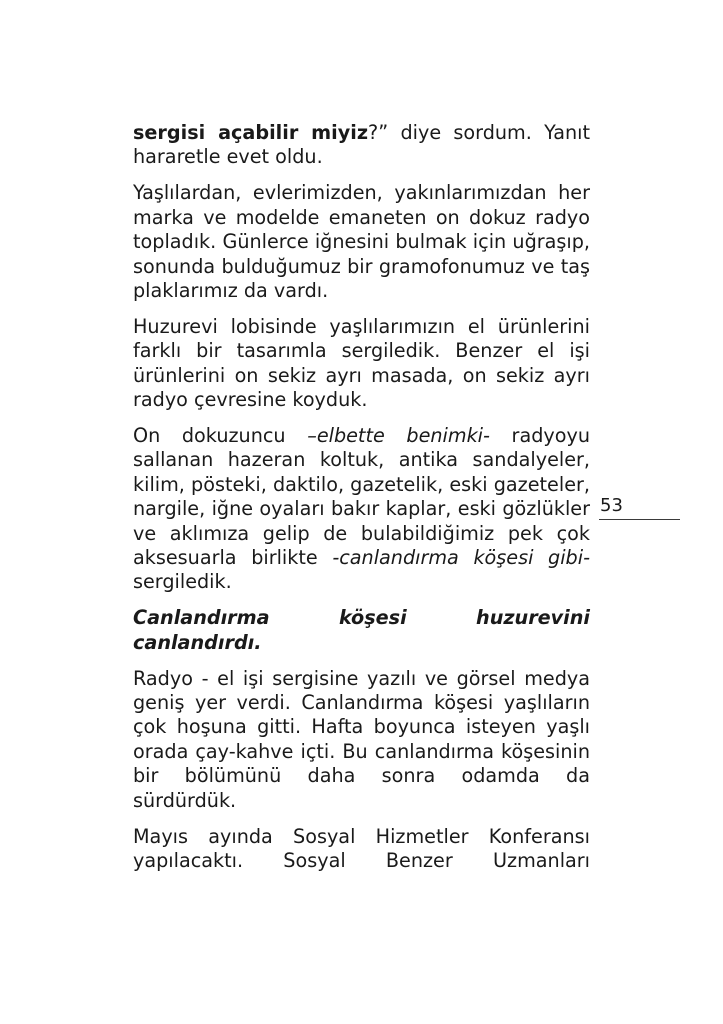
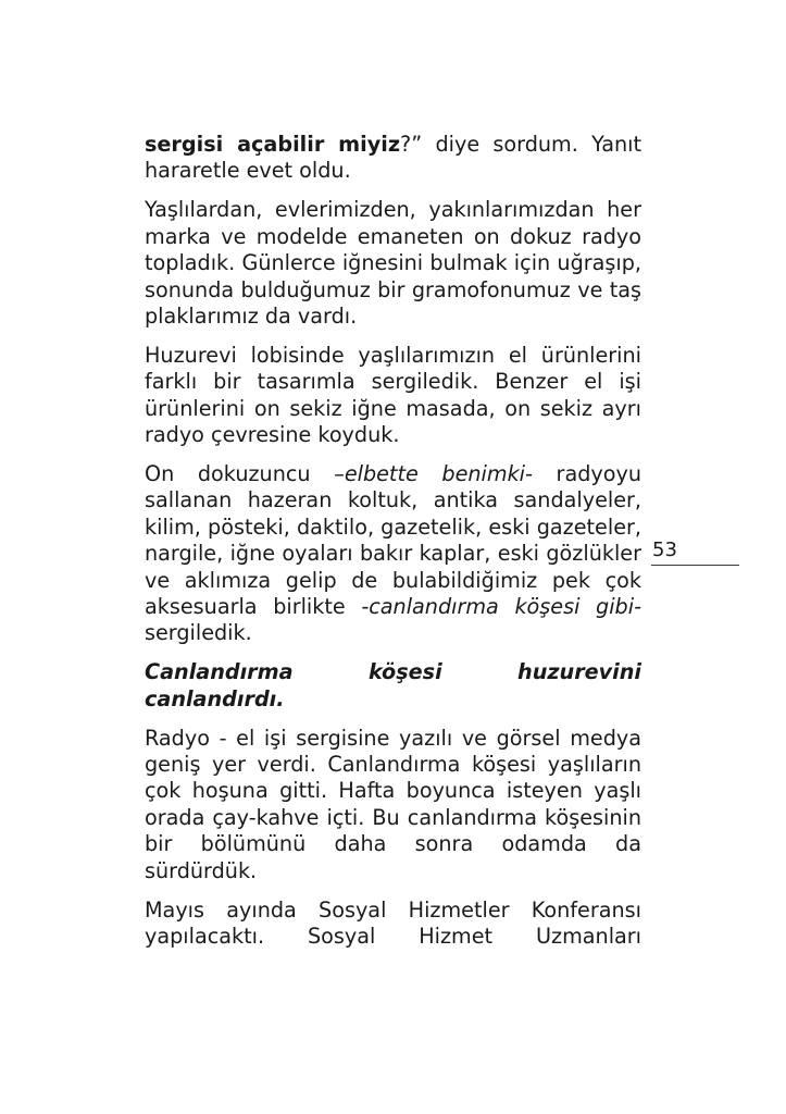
  sergisi açabilir miyiz?” diye sordum. Yanıt hararetle evet oldu.
  Yaşlılardan, evlerimizden, yakınlarımızdan her marka ve modelde emaneten on dokuz radyo topladık. Günlerce iğnesini bulmak için uğraşıp, sonunda bulduğumuz bir gramofonumuz ve taş plaklarımız da vardı.
- Huzurevi lobisinde yaşlılarımızın el ürünlerini farklı bir tasarımla sergiledik. Benzer el işi ürünlerini on sekiz ayrı masada, on sekiz ayrı radyo çevresine koyduk.
+ Huzurevi lobisinde yaşlılarımızın el ürünlerini farklı bir tasarımla sergiledik. Benzer el işi ürünlerini on sekiz iğne masada, on sekiz ayrı radyo çevresine koyduk.
  On dokuzuncu –elbette benimki- radyoyu sallanan hazeran koltuk, antika sandalyeler, kilim, pösteki, daktilo, gazetelik, eski gazeteler, nargile, iğne oyaları bakır kaplar, eski gözlükler ve aklımıza gelip de bulabildiğimiz pek çok aksesuarla birlikte -canlandırma köşesi gibi- sergiledik.
  Canlandırma köşesi huzurevini canlandırdı.
  Radyo - el işi sergisine yazılı ve görsel medya geniş yer verdi. Canlandırma köşesi yaşlıların çok hoşuna gitti. Hafta boyunca isteyen yaşlı orada çay-kahve içti. Bu canlandırma köşesinin bir bölümünü daha sonra odamda da sürdürdük.
- Mayıs ayında Sosyal Hizmetler Konferansı yapılacaktı. Sosyal Benzer Uzmanları
+ Mayıs ayında Sosyal Hizmetler Konferansı yapılacaktı. Sosyal Hizmet Uzmanları
  53
